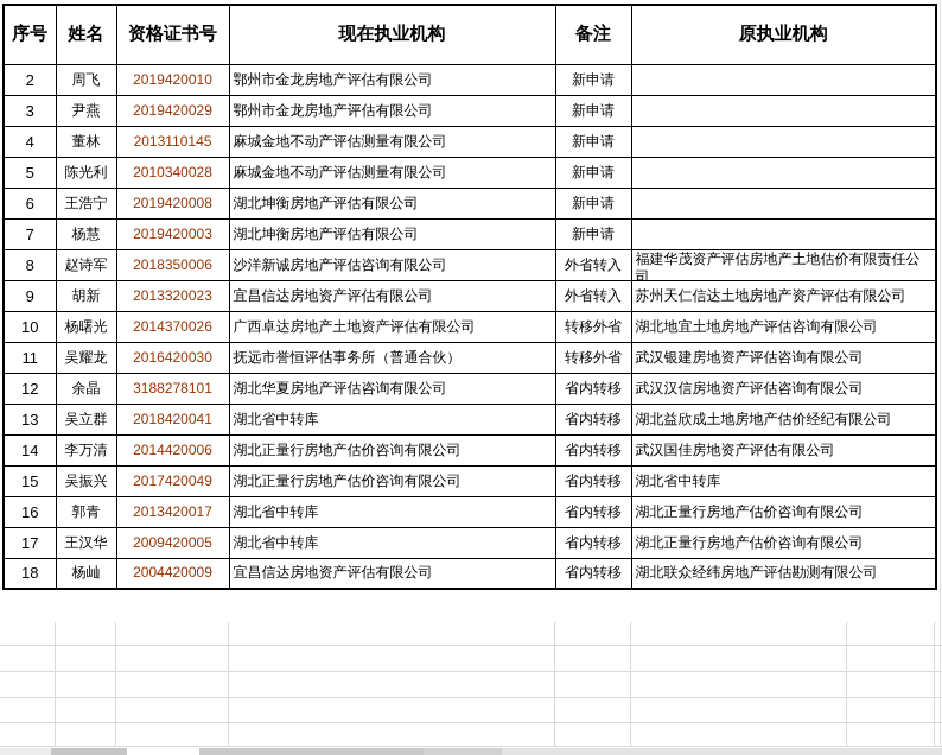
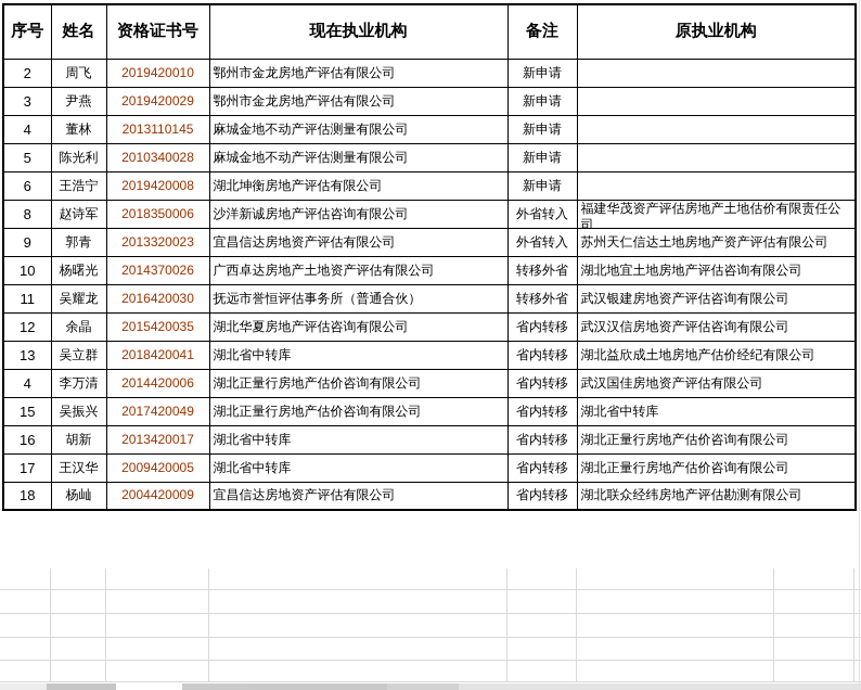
  序号	姓名	资格证书号	现在执业机构	备注	原执业机构
  2	周飞	2019420010	鄂州市金龙房地产评估有限公司	新申请
  3	尹燕	2019420029	鄂州市金龙房地产评估有限公司	新申请
  4	董林	2013110145	麻城金地不动产评估测量有限公司	新申请
  5	陈光利	2010340028	麻城金地不动产评估测量有限公司	新申请
  6	王浩宁	2019420008	湖北坤衡房地产评估有限公司	新申请
- 7	杨慧	2019420003	湖北坤衡房地产评估有限公司	新申请
  8	赵诗军	2018350006	沙洋新诚房地产评估咨询有限公司	外省转入	福建华茂资产评估房地产土地估价有限责任公司
- 9	胡新	2013320023	宜昌信达房地资产评估有限公司	外省转入	苏州天仁信达土地房地产资产评估有限公司
+ 9	郭青	2013320023	宜昌信达房地资产评估有限公司	外省转入	苏州天仁信达土地房地产资产评估有限公司
  10	杨曙光	2014370026	广西卓达房地产土地资产评估有限公司	转移外省	湖北地宜土地房地产评估咨询有限公司
  11	吴耀龙	2016420030	抚远市誉恒评估事务所（普通合伙）	转移外省	武汉银建房地资产评估咨询有限公司
- 12	余晶	3188278101	湖北华夏房地产评估咨询有限公司	省内转移	武汉汉信房地资产评估咨询有限公司
+ 12	余晶	2015420035	湖北华夏房地产评估咨询有限公司	省内转移	武汉汉信房地资产评估咨询有限公司
  13	吴立群	2018420041	湖北省中转库	省内转移	湖北益欣成土地房地产估价经纪有限公司
- 14	李万清	2014420006	湖北正量行房地产估价咨询有限公司	省内转移	武汉国佳房地资产评估有限公司
+ 4	李万清	2014420006	湖北正量行房地产估价咨询有限公司	省内转移	武汉国佳房地资产评估有限公司
  15	吴振兴	2017420049	湖北正量行房地产估价咨询有限公司	省内转移	湖北省中转库
- 16	郭青	2013420017	湖北省中转库	省内转移	湖北正量行房地产估价咨询有限公司
+ 16	胡新	2013420017	湖北省中转库	省内转移	湖北正量行房地产估价咨询有限公司
  17	王汉华	2009420005	湖北省中转库	省内转移	湖北正量行房地产估价咨询有限公司
  18	杨屾	2004420009	宜昌信达房地资产评估有限公司	省内转移	湖北联众经纬房地产评估勘测有限公司
